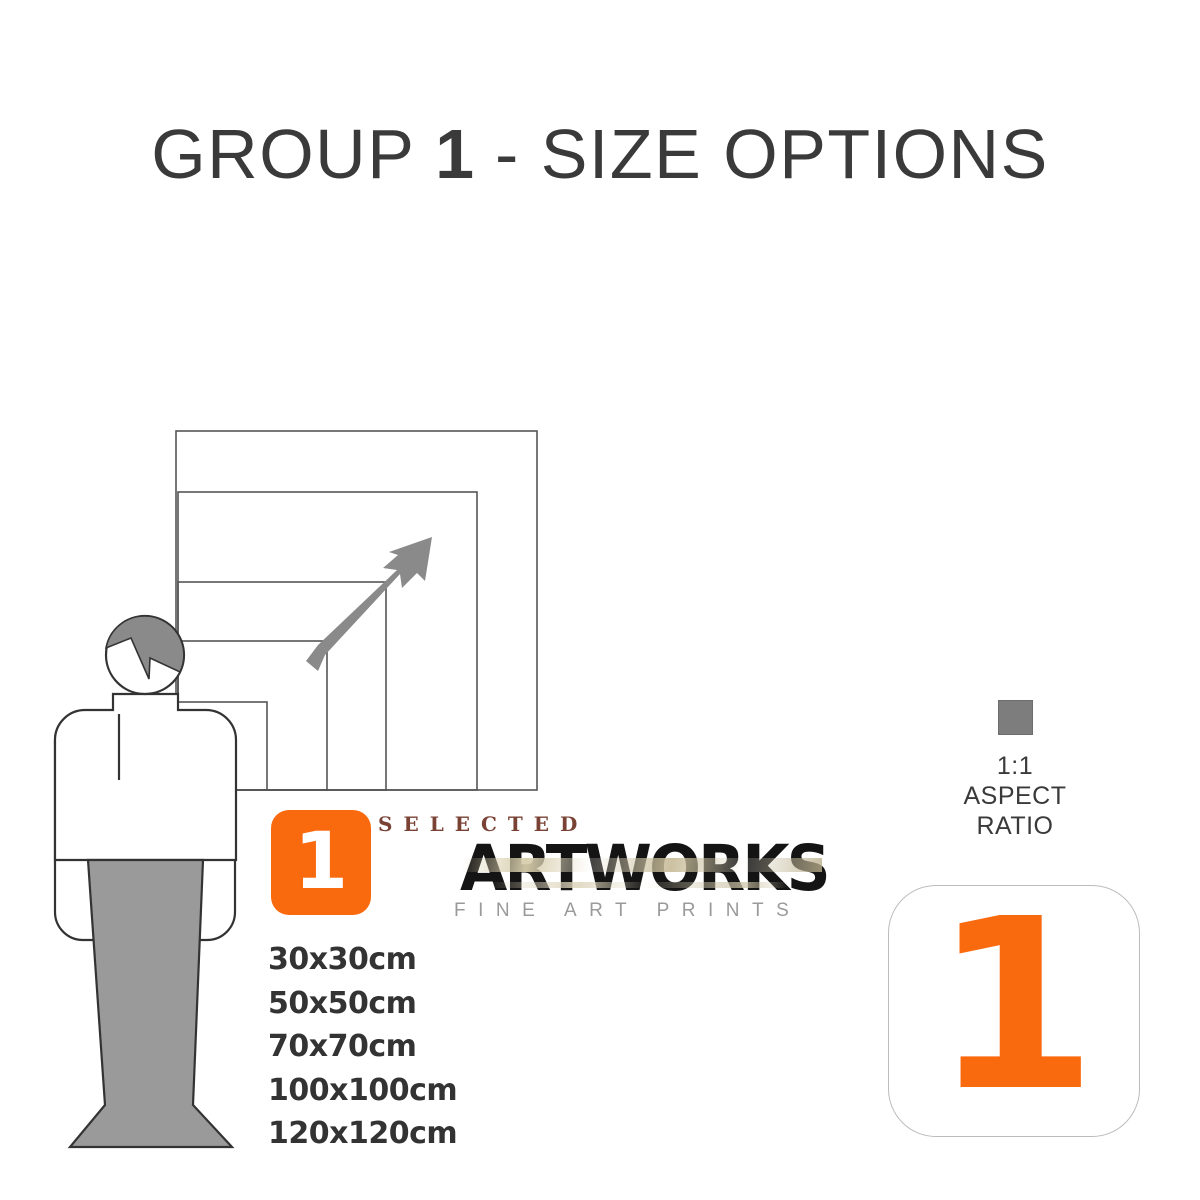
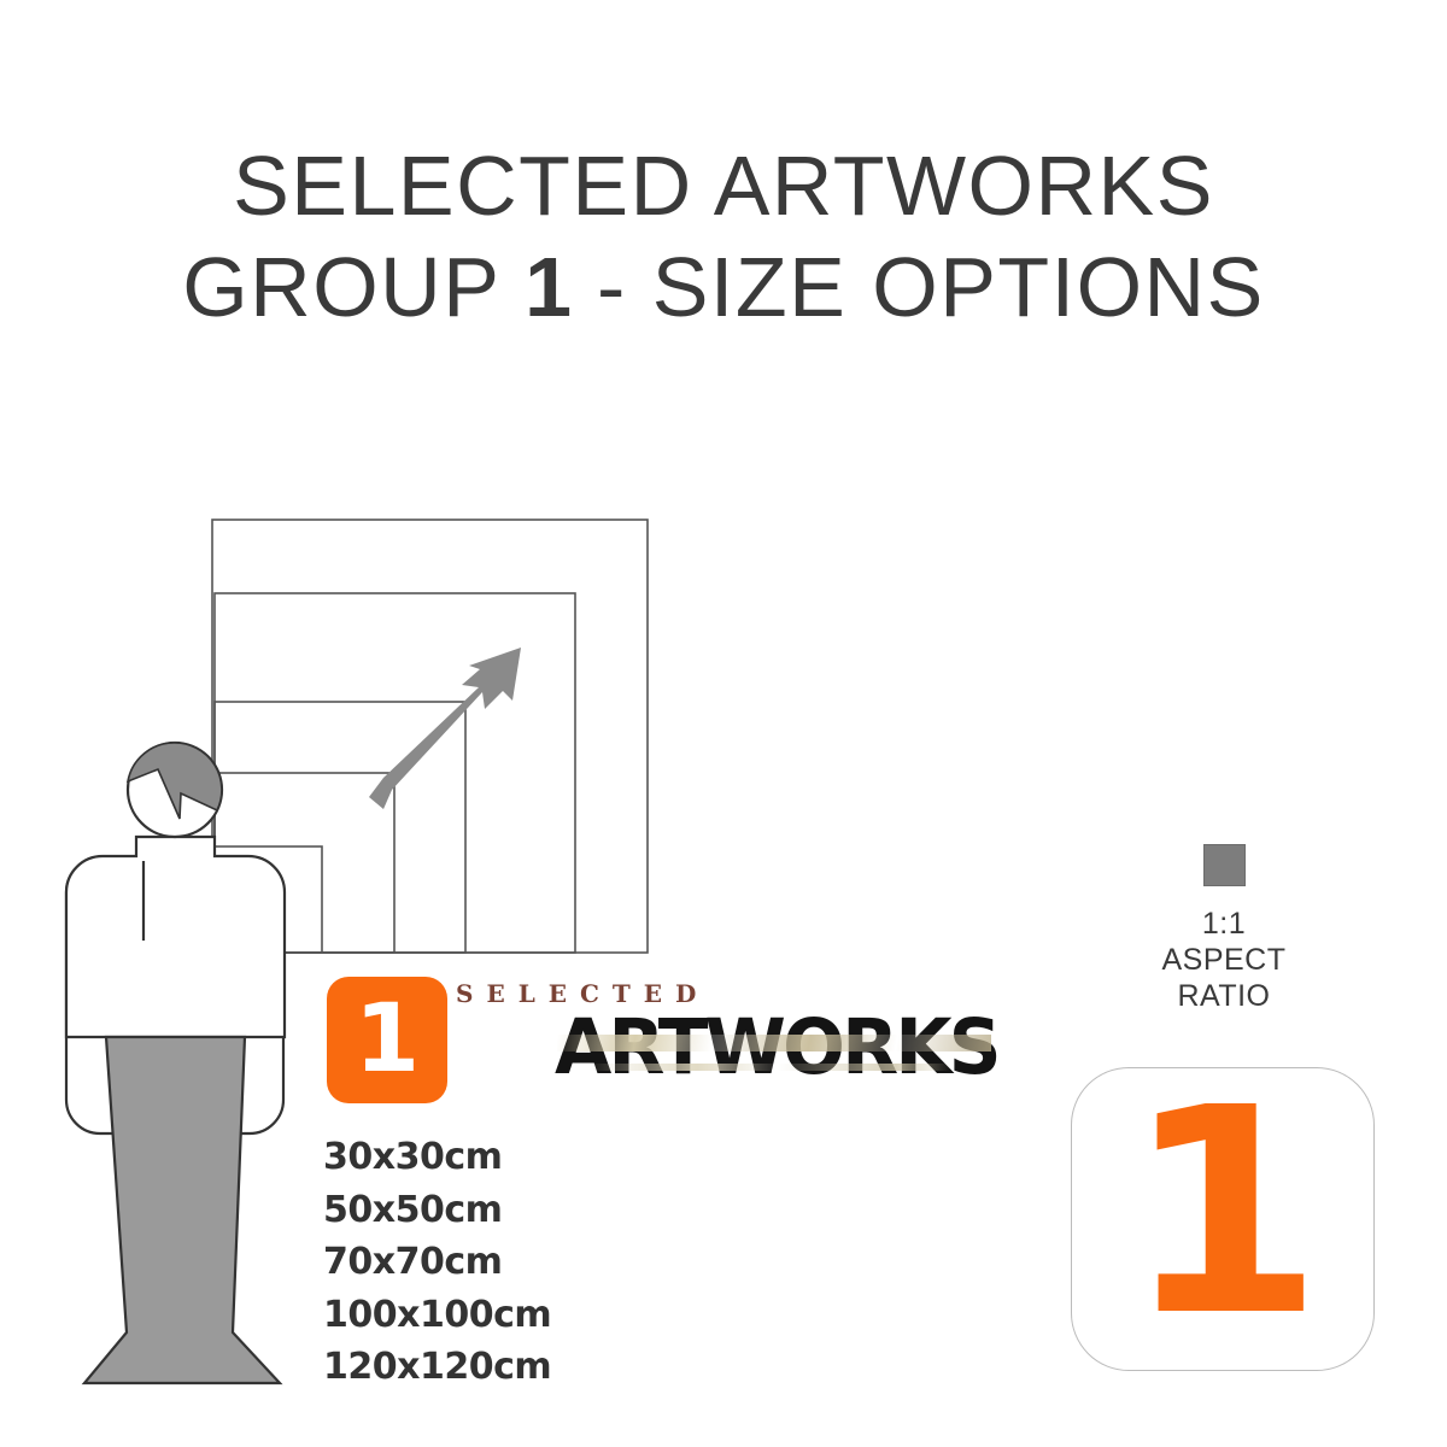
+ SELECTED ARTWORKS
  GROUP 1 - SIZE OPTIONS
  1
  SELECTED
- FINE ART PRINTS
  30x30cm
  50x50cm
  70x70cm
  100x100cm
  120x120cm
  1:1
  ASPECT
  RATIO
  1
